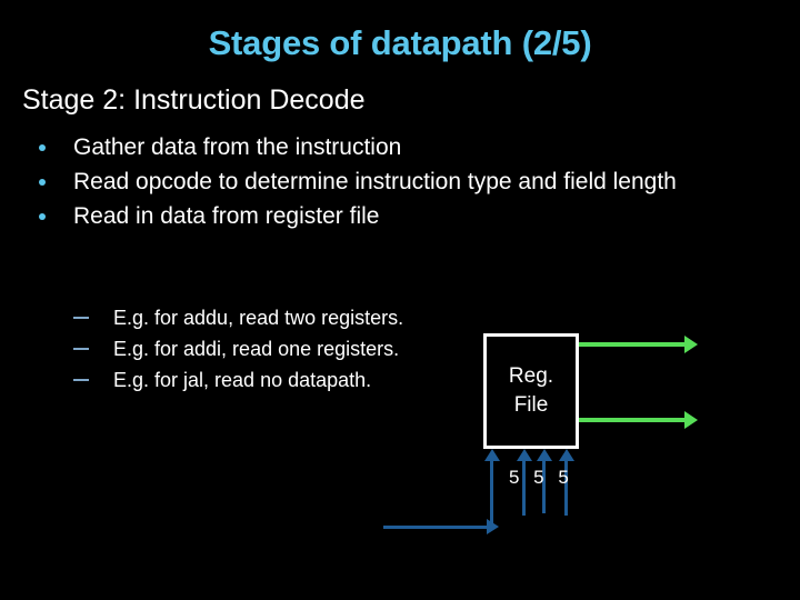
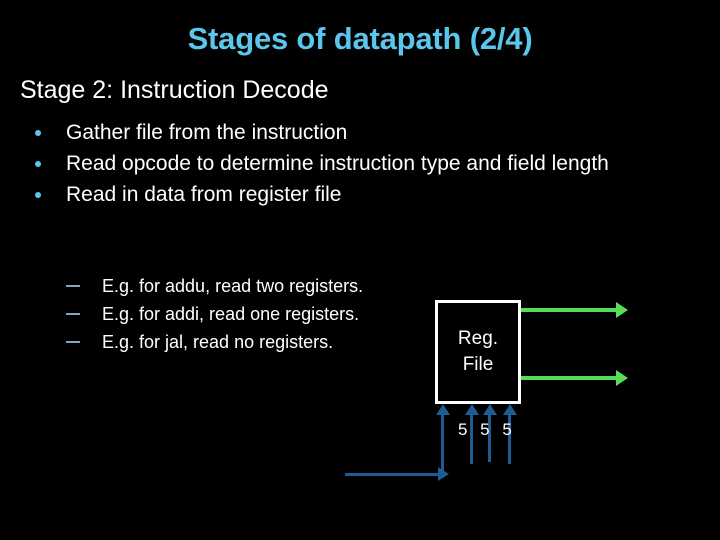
- Stages of datapath (2/5)
+ Stages of datapath (2/4)
  Stage 2: Instruction Decode
- Gather data from the instruction
+ Gather file from the instruction
  Read opcode to determine instruction type and field length
  Read in data from register file
  E.g. for addu, read two registers.
  E.g. for addi, read one registers.
- E.g. for jal, read no datapath.
+ E.g. for jal, read no registers.
  Reg.
  File
  5 5 5
